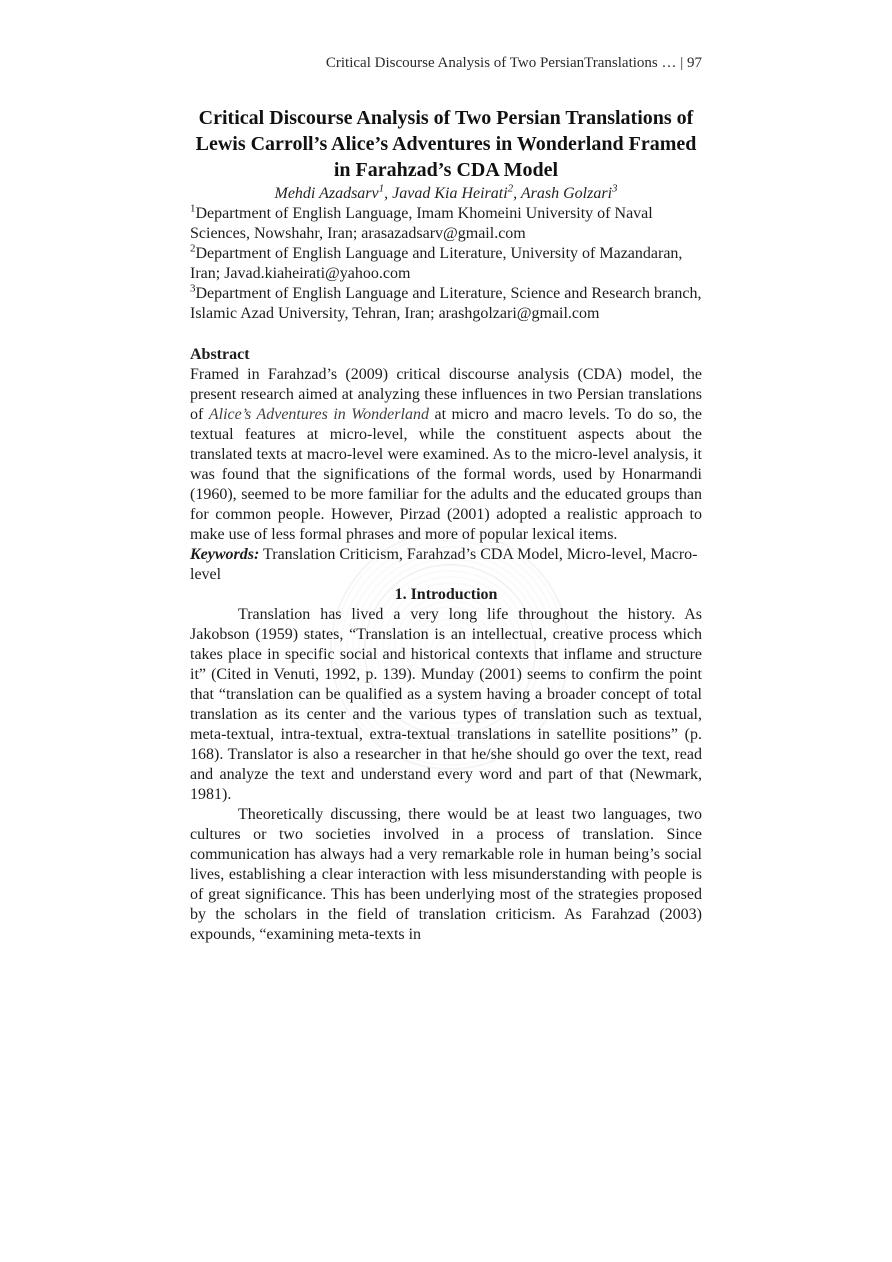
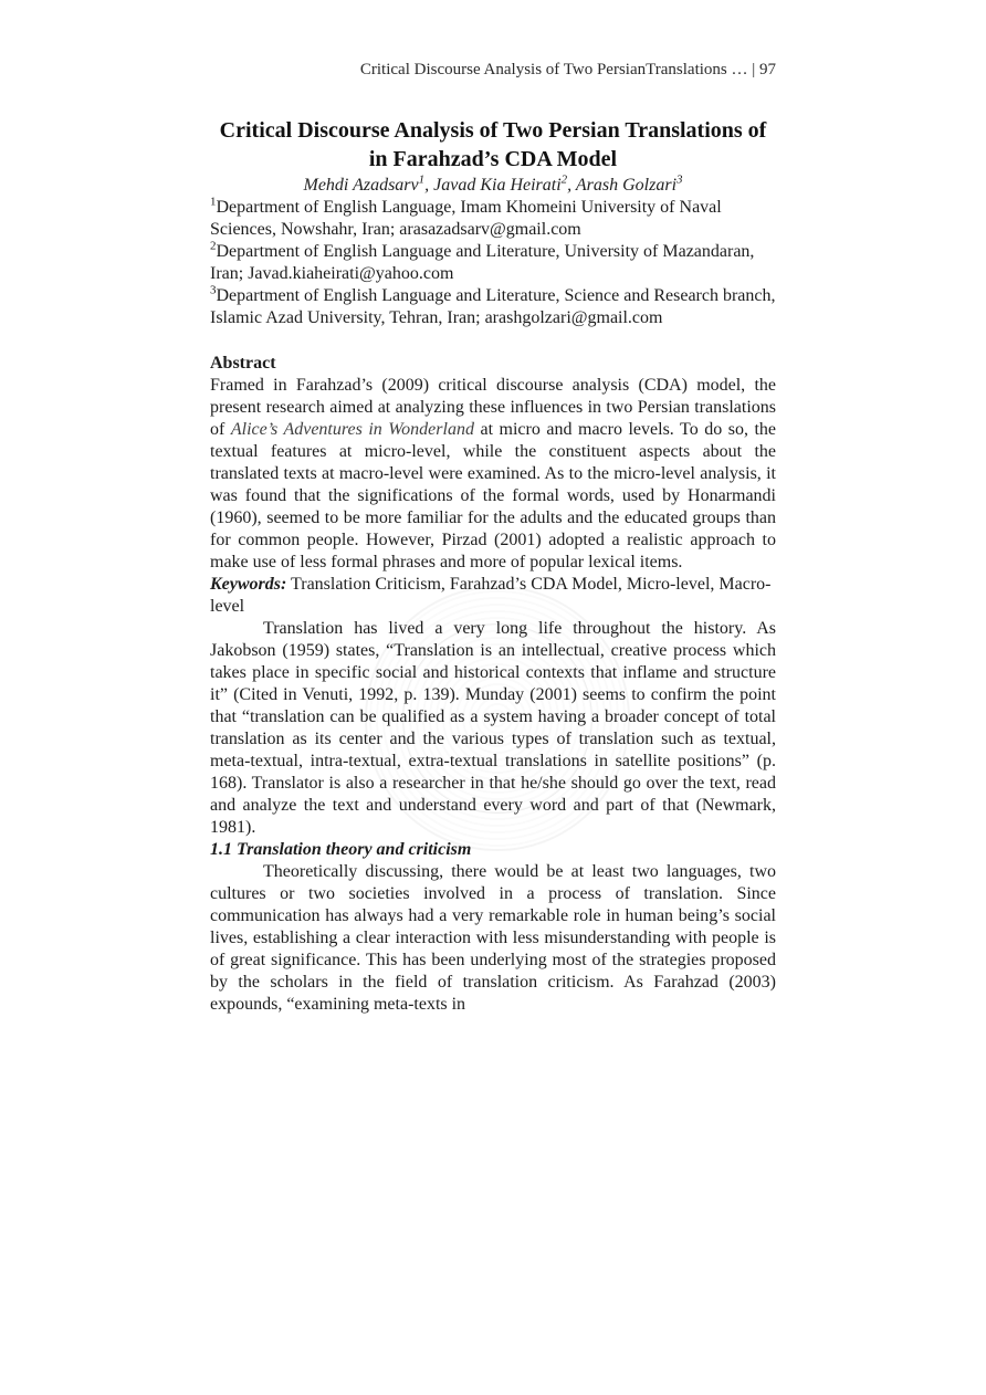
  Critical Discourse Analysis of Two PersianTranslations … | 97
  Critical Discourse Analysis of Two Persian Translations of
- Lewis Carroll’s Alice’s Adventures in Wonderland Framed
  in Farahzad’s CDA Model
  Mehdi Azadsarv1, Javad Kia Heirati2, Arash Golzari3
  1Department of English Language, Imam Khomeini University of Naval Sciences, Nowshahr, Iran; arasazadsarv@gmail.com
  2Department of English Language and Literature, University of Mazandaran, Iran; Javad.kiaheirati@yahoo.com
  3Department of English Language and Literature, Science and Research branch, Islamic Azad University, Tehran, Iran; arashgolzari@gmail.com
  Abstract
  Framed in Farahzad’s (2009) critical discourse analysis (CDA) model, the present research aimed at analyzing these influences in two Persian translations of Alice’s Adventures in Wonderland at micro and macro levels. To do so, the textual features at micro-level, while the constituent aspects about the translated texts at macro-level were examined. As to the micro-level analysis, it was found that the significations of the formal words, used by Honarmandi (1960), seemed to be more familiar for the adults and the educated groups than for common people. However, Pirzad (2001) adopted a realistic approach to make use of less formal phrases and more of popular lexical items.
  Keywords: Translation Criticism, Farahzad’s CDA Model, Micro-level, Macro-level
- 1. Introduction
  Translation has lived a very long life throughout the history. As Jakobson (1959) states, “Translation is an intellectual, creative process which takes place in specific social and historical contexts that inflame and structure it” (Cited in Venuti, 1992, p. 139). Munday (2001) seems to confirm the point that “translation can be qualified as a system having a broader concept of total translation as its center and the various types of translation such as textual, meta-textual, intra-textual, extra-textual translations in satellite positions” (p. 168). Translator is also a researcher in that he/she should go over the text, read and analyze the text and understand every word and part of that (Newmark, 1981).
+ 1.1 Translation theory and criticism
  Theoretically discussing, there would be at least two languages, two cultures or two societies involved in a process of translation. Since communication has always had a very remarkable role in human being’s social lives, establishing a clear interaction with less misunderstanding with people is of great significance. This has been underlying most of the strategies proposed by the scholars in the field of translation criticism. As Farahzad (2003) expounds, “examining meta-texts in
